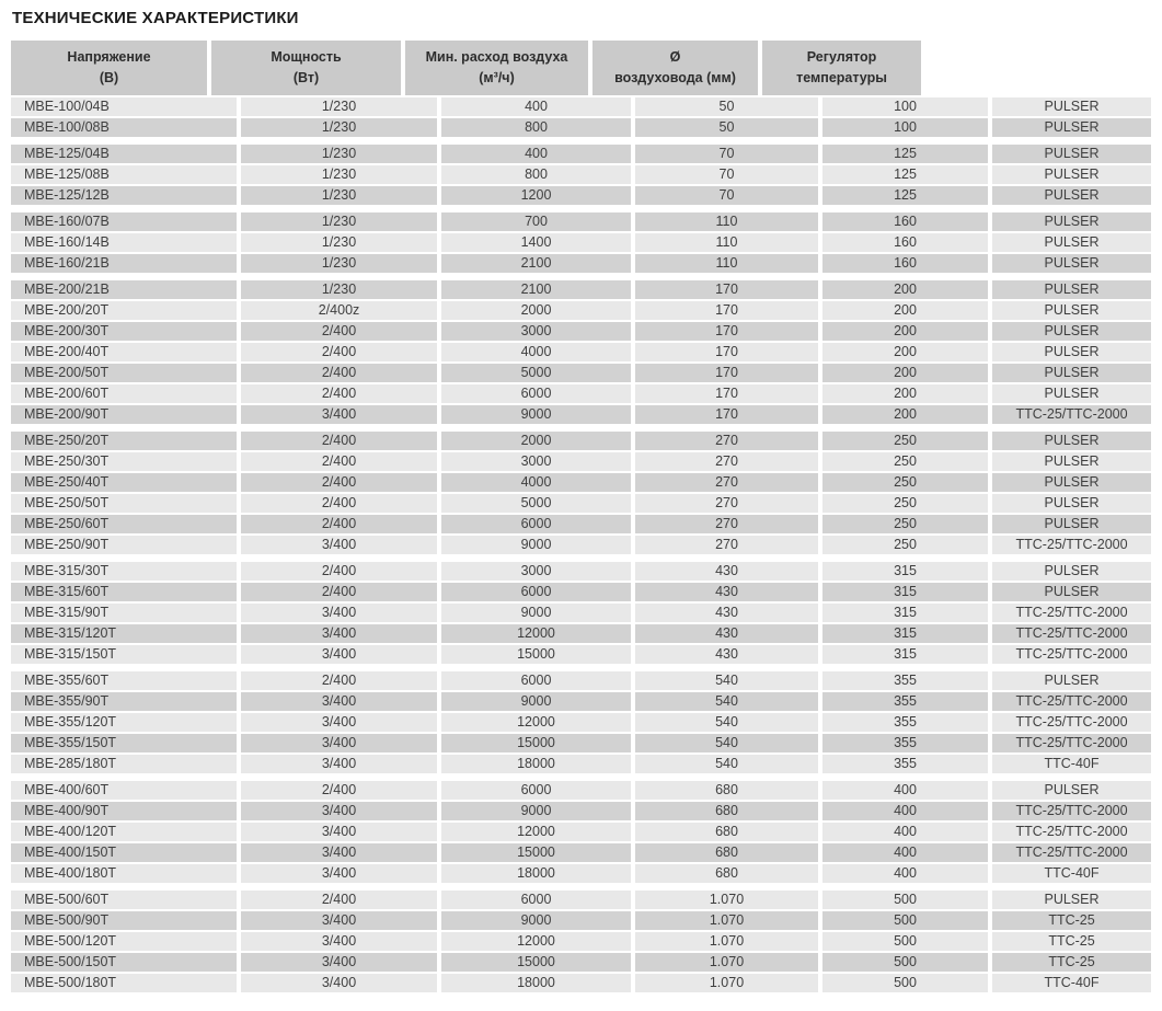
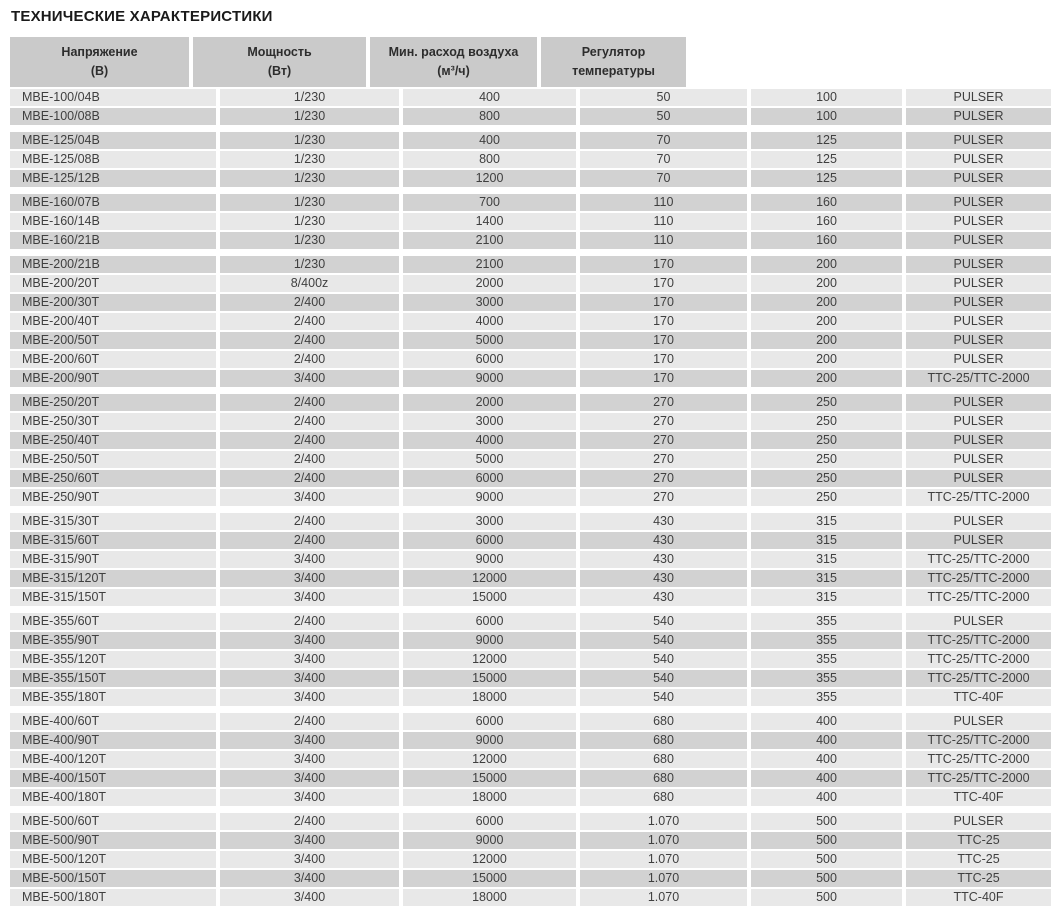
  ТЕХНИЧЕСКИЕ ХАРАКТЕРИСТИКИ
  Напряжение
  (В)
  Мощность
  (Вт)
  Мин. расход воздуха
  (м³/ч)
- Ø
- воздуховода (мм)
  Регулятор
  температуры
  MBE-100/04B
  1/230
  400
  50
  100
  PULSER
  MBE-100/08B
  1/230
  800
  50
  100
  PULSER
  MBE-125/04B
  1/230
  400
  70
  125
  PULSER
  MBE-125/08B
  1/230
  800
  70
  125
  PULSER
  MBE-125/12B
  1/230
  1200
  70
  125
  PULSER
  MBE-160/07B
  1/230
  700
  110
  160
  PULSER
  MBE-160/14B
  1/230
  1400
  110
  160
  PULSER
  MBE-160/21B
  1/230
  2100
  110
  160
  PULSER
  MBE-200/21B
  1/230
  2100
  170
  200
  PULSER
  MBE-200/20T
- 2/400z
+ 8/400z
  2000
  170
  200
  PULSER
  MBE-200/30T
  2/400
  3000
  170
  200
  PULSER
  MBE-200/40T
  2/400
  4000
  170
  200
  PULSER
  MBE-200/50T
  2/400
  5000
  170
  200
  PULSER
  MBE-200/60T
  2/400
  6000
  170
  200
  PULSER
  MBE-200/90T
  3/400
  9000
  170
  200
  TTC-25/TTC-2000
  MBE-250/20T
  2/400
  2000
  270
  250
  PULSER
  MBE-250/30T
  2/400
  3000
  270
  250
  PULSER
  MBE-250/40T
  2/400
  4000
  270
  250
  PULSER
  MBE-250/50T
  2/400
  5000
  270
  250
  PULSER
  MBE-250/60T
  2/400
  6000
  270
  250
  PULSER
  MBE-250/90T
  3/400
  9000
  270
  250
  TTC-25/TTC-2000
  MBE-315/30T
  2/400
  3000
  430
  315
  PULSER
  MBE-315/60T
  2/400
  6000
  430
  315
  PULSER
  MBE-315/90T
  3/400
  9000
  430
  315
  TTC-25/TTC-2000
  MBE-315/120T
  3/400
  12000
  430
  315
  TTC-25/TTC-2000
  MBE-315/150T
  3/400
  15000
  430
  315
  TTC-25/TTC-2000
  MBE-355/60T
  2/400
  6000
  540
  355
  PULSER
  MBE-355/90T
  3/400
  9000
  540
  355
  TTC-25/TTC-2000
  MBE-355/120T
  3/400
  12000
  540
  355
  TTC-25/TTC-2000
  MBE-355/150T
  3/400
  15000
  540
  355
  TTC-25/TTC-2000
- MBE-285/180T
+ MBE-355/180T
  3/400
  18000
  540
  355
  TTC-40F
  MBE-400/60T
  2/400
  6000
  680
  400
  PULSER
  MBE-400/90T
  3/400
  9000
  680
  400
  TTC-25/TTC-2000
  MBE-400/120T
  3/400
  12000
  680
  400
  TTC-25/TTC-2000
  MBE-400/150T
  3/400
  15000
  680
  400
  TTC-25/TTC-2000
  MBE-400/180T
  3/400
  18000
  680
  400
  TTC-40F
  MBE-500/60T
  2/400
  6000
  1.070
  500
  PULSER
  MBE-500/90T
  3/400
  9000
  1.070
  500
  TTC-25
  MBE-500/120T
  3/400
  12000
  1.070
  500
  TTC-25
  MBE-500/150T
  3/400
  15000
  1.070
  500
  TTC-25
  MBE-500/180T
  3/400
  18000
  1.070
  500
  TTC-40F
